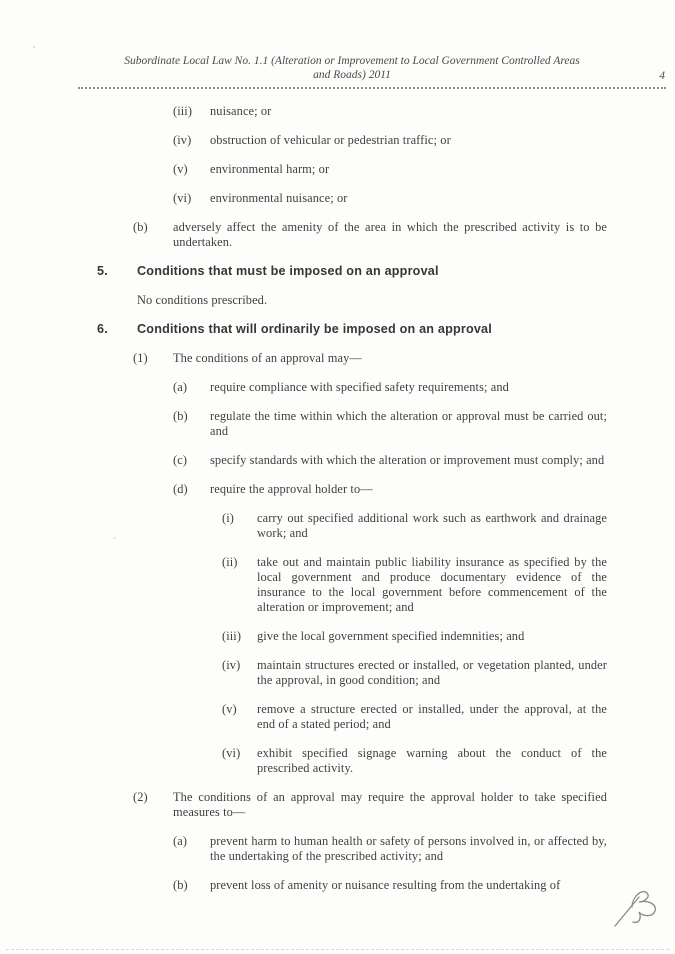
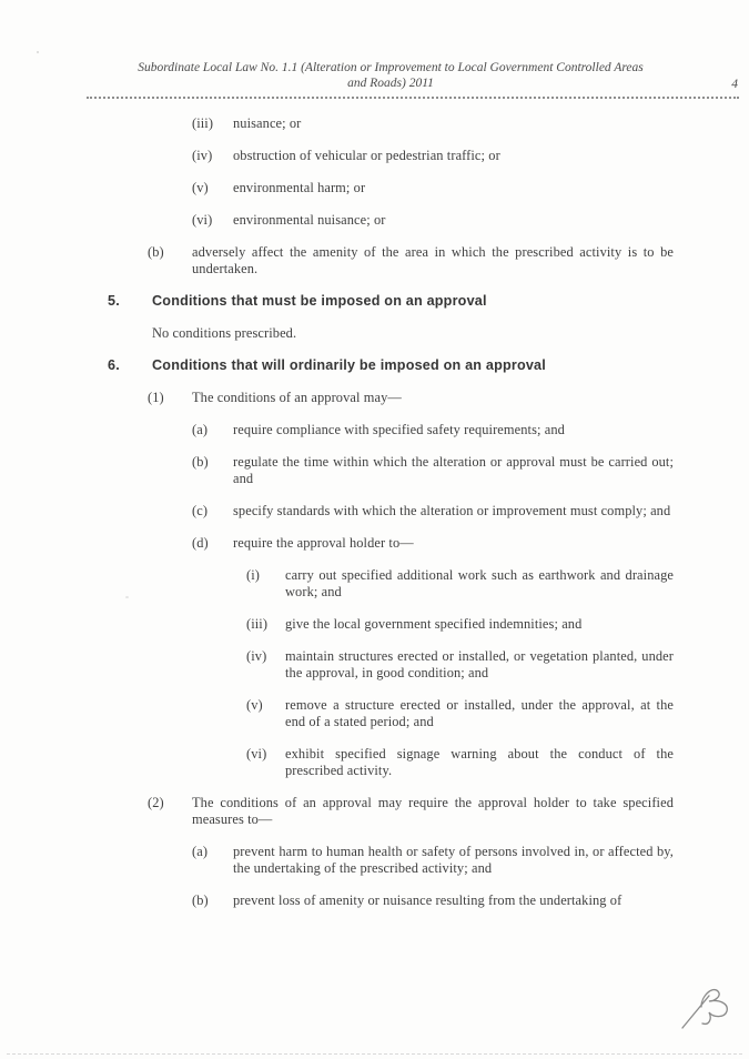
  Subordinate Local Law No. 1.1 (Alteration or Improvement to Local Government Controlled Areas
  and Roads) 2011
  4
  (iii)
  nuisance; or
  (iv)
  obstruction of vehicular or pedestrian traffic; or
  (v)
  environmental harm; or
  (vi)
  environmental nuisance; or
  (b)
  adversely affect the amenity of the area in which the prescribed activity is to be undertaken.
  5.
  Conditions that must be imposed on an approval
  No conditions prescribed.
  6.
  Conditions that will ordinarily be imposed on an approval
  (1)
  The conditions of an approval may—
  (a)
  require compliance with specified safety requirements; and
  (b)
  regulate the time within which the alteration or approval must be carried out; and
  (c)
  specify standards with which the alteration or improvement must comply; and
  (d)
  require the approval holder to—
  (i)
  carry out specified additional work such as earthwork and drainage work; and
- (ii)
- take out and maintain public liability insurance as specified by the local government and produce documentary evidence of the insurance to the local government before commencement of the alteration or improvement; and
  (iii)
  give the local government specified indemnities; and
  (iv)
  maintain structures erected or installed, or vegetation planted, under the approval, in good condition; and
  (v)
  remove a structure erected or installed, under the approval, at the end of a stated period; and
  (vi)
  exhibit specified signage warning about the conduct of the prescribed activity.
  (2)
  The conditions of an approval may require the approval holder to take specified measures to—
  (a)
  prevent harm to human health or safety of persons involved in, or affected by, the undertaking of the prescribed activity; and
  (b)
  prevent loss of amenity or nuisance resulting from the undertaking of
